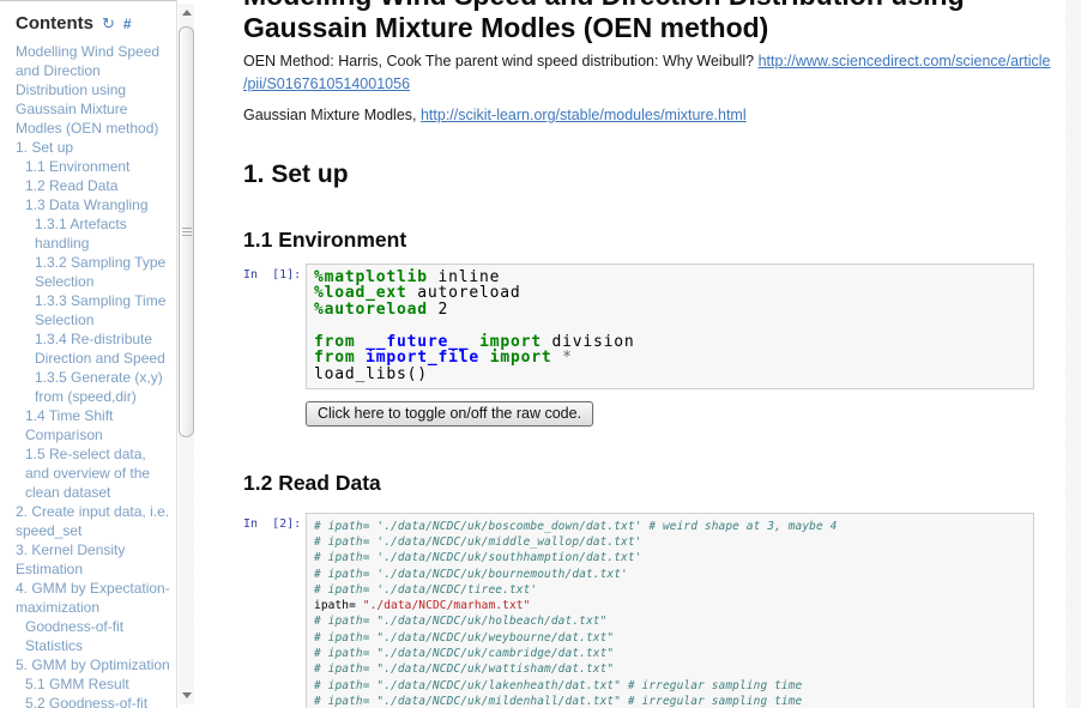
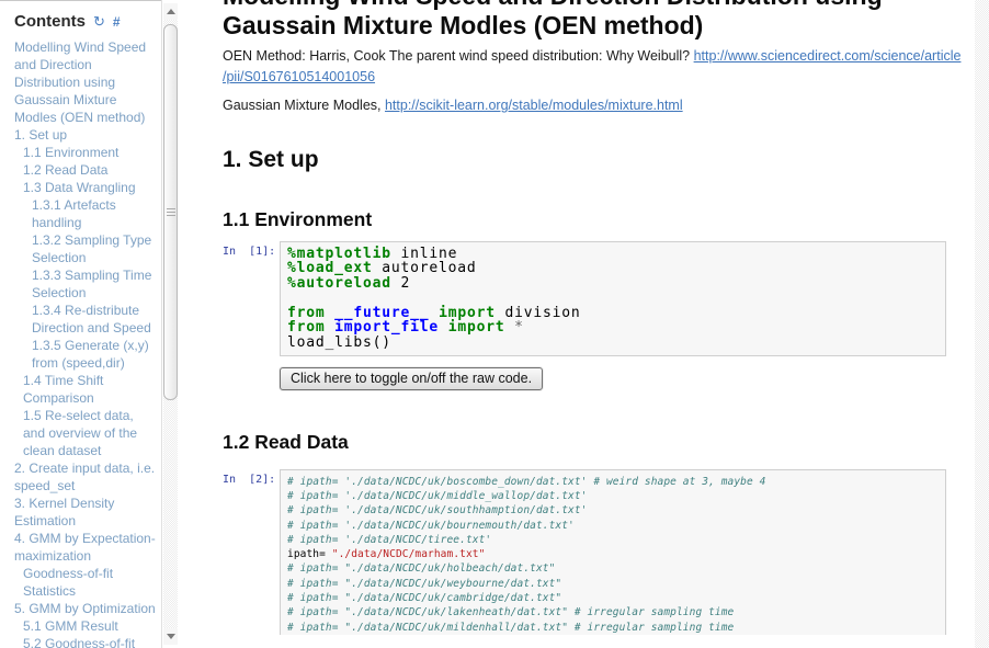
  Contents
  ↻
  #
  Modelling Wind Speed and Direction Distribution using Gaussain Mixture Modles (OEN method)
  1. Set up
  1.1 Environment
  1.2 Read Data
  1.3 Data Wrangling
  1.3.1 Artefacts handling
  1.3.2 Sampling Type Selection
  1.3.3 Sampling Time Selection
  1.3.4 Re-distribute Direction and Speed
  1.3.5 Generate (x,y) from (speed,dir)
  1.4 Time Shift Comparison
  1.5 Re-select data, and overview of the clean dataset
  2. Create input data, i.e. speed_set
  3. Kernel Density Estimation
  4. GMM by Expectation-maximization
  Goodness-of-fit Statistics
  5. GMM by Optimization
  5.1 GMM Result
  OEN Method: Harris, Cook The parent wind speed distribution: Why Weibull? http://www.sciencedirect.com/science/article
  /pii/S0167610514001056
  Gaussian Mixture Modles, http://scikit-learn.org/stable/modules/mixture.html
  1. Set up
  1.1 Environment
  In [1]:
  %matplotlib inline
  %load_ext autoreload
  %autoreload 2
  from __future__ import division
  from import_file import *
  load_libs()
  Click here to toggle on/off the raw code.
  1.2 Read Data
  In [2]:
  # ipath= './data/NCDC/uk/boscombe_down/dat.txt' # weird shape at 3, maybe 4
  # ipath= './data/NCDC/uk/middle_wallop/dat.txt'
  # ipath= './data/NCDC/uk/southhamption/dat.txt'
  # ipath= './data/NCDC/uk/bournemouth/dat.txt'
  # ipath= './data/NCDC/tiree.txt'
  ipath= "./data/NCDC/marham.txt"
  # ipath= "./data/NCDC/uk/holbeach/dat.txt"
  # ipath= "./data/NCDC/uk/weybourne/dat.txt"
  # ipath= "./data/NCDC/uk/cambridge/dat.txt"
- # ipath= "./data/NCDC/uk/wattisham/dat.txt"
  # ipath= "./data/NCDC/uk/lakenheath/dat.txt" # irregular sampling time
  # ipath= "./data/NCDC/uk/mildenhall/dat.txt" # irregular sampling time
